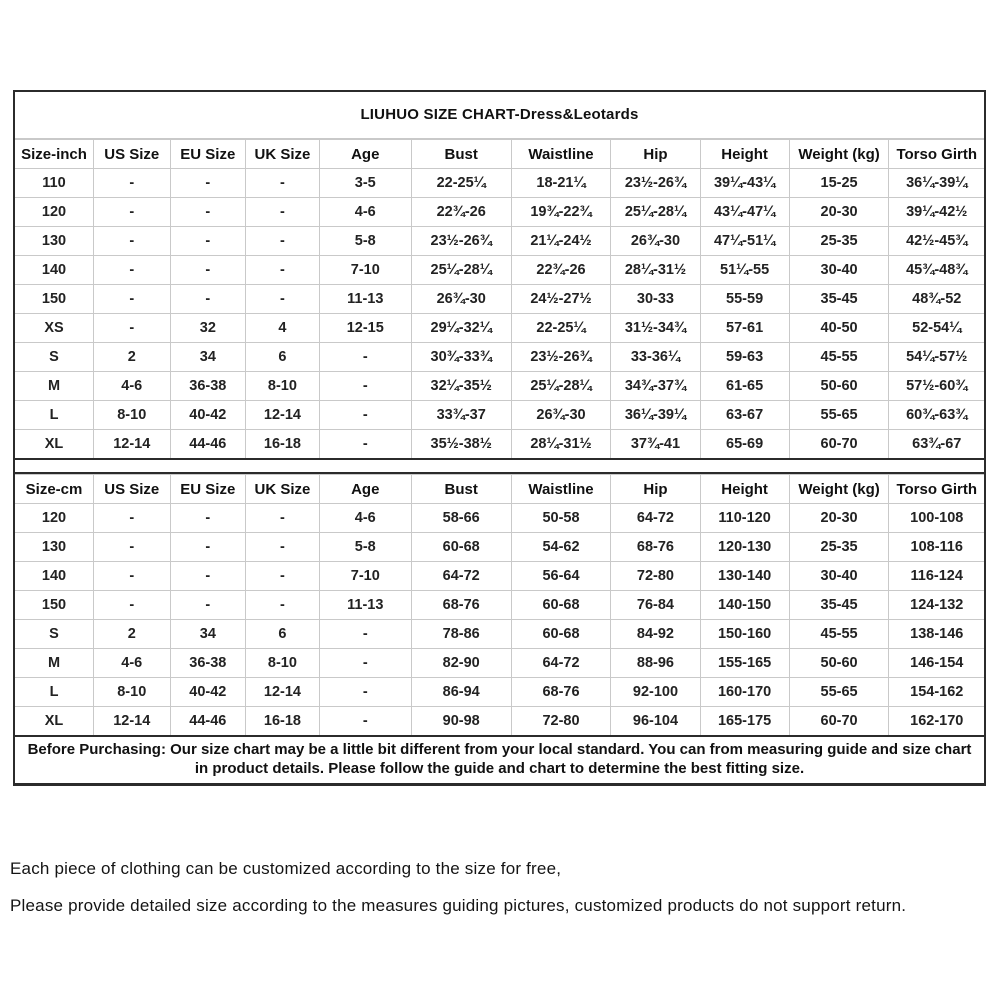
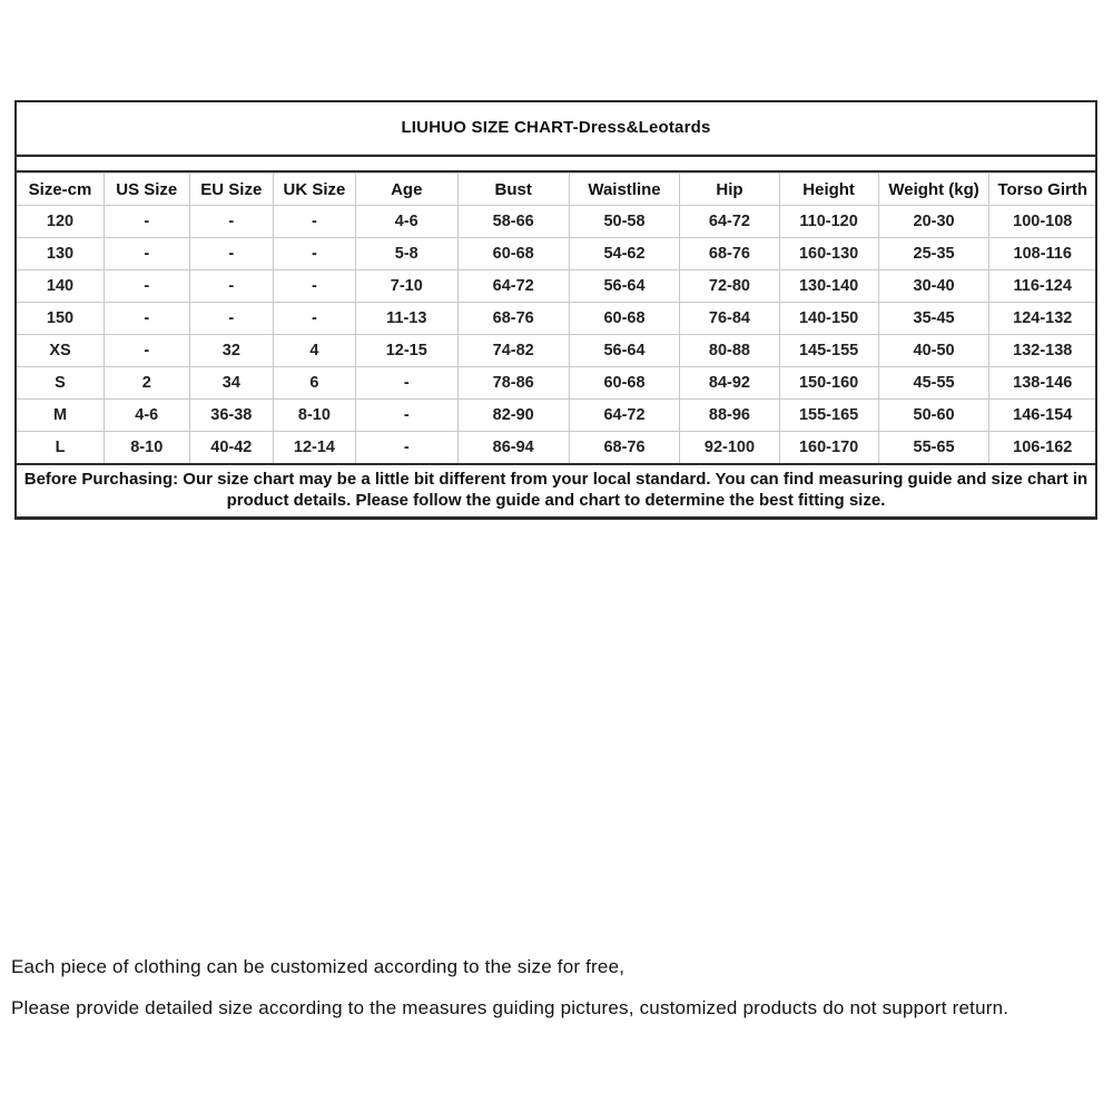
  LIUHUO SIZE CHART-Dress&Leotards
- Size-inch	US Size	EU Size	UK Size	Age	Bust	Waistline	Hip	Height	Weight (kg)	Torso Girth
- 110	-	-	-	3-5	22-25¼	18-21¼	23½-26¾	39¼-43¼	15-25	36¼-39¼
- 120	-	-	-	4-6	22¾-26	19¾-22¾	25¼-28¼	43¼-47¼	20-30	39¼-42½
- 130	-	-	-	5-8	23½-26¾	21¼-24½	26¾-30	47¼-51¼	25-35	42½-45¾
- 140	-	-	-	7-10	25¼-28¼	22¾-26	28¼-31½	51¼-55	30-40	45¾-48¾
- 150	-	-	-	11-13	26¾-30	24½-27½	30-33	55-59	35-45	48¾-52
- XS	-	32	4	12-15	29¼-32¼	22-25¼	31½-34¾	57-61	40-50	52-54¼
- S	2	34	6	-	30¾-33¾	23½-26¾	33-36¼	59-63	45-55	54¼-57½
- M	4-6	36-38	8-10	-	32¼-35½	25¼-28¼	34¾-37¾	61-65	50-60	57½-60¾
- L	8-10	40-42	12-14	-	33¾-37	26¾-30	36¼-39¼	63-67	55-65	60¾-63¾
- XL	12-14	44-46	16-18	-	35½-38½	28¼-31½	37¾-41	65-69	60-70	63¾-67
  Size-cm	US Size	EU Size	UK Size	Age	Bust	Waistline	Hip	Height	Weight (kg)	Torso Girth
  120	-	-	-	4-6	58-66	50-58	64-72	110-120	20-30	100-108
- 130	-	-	-	5-8	60-68	54-62	68-76	120-130	25-35	108-116
+ 130	-	-	-	5-8	60-68	54-62	68-76	160-130	25-35	108-116
  140	-	-	-	7-10	64-72	56-64	72-80	130-140	30-40	116-124
  150	-	-	-	11-13	68-76	60-68	76-84	140-150	35-45	124-132
+ XS	-	32	4	12-15	74-82	56-64	80-88	145-155	40-50	132-138
  S	2	34	6	-	78-86	60-68	84-92	150-160	45-55	138-146
  M	4-6	36-38	8-10	-	82-90	64-72	88-96	155-165	50-60	146-154
- L	8-10	40-42	12-14	-	86-94	68-76	92-100	160-170	55-65	154-162
+ L	8-10	40-42	12-14	-	86-94	68-76	92-100	160-170	55-65	106-162
- XL	12-14	44-46	16-18	-	90-98	72-80	96-104	165-175	60-70	162-170
- Before Purchasing: Our size chart may be a little bit different from your local standard. You can from measuring guide and size chart in product details. Please follow the guide and chart to determine the best fitting size.
+ Before Purchasing: Our size chart may be a little bit different from your local standard. You can find measuring guide and size chart in product details. Please follow the guide and chart to determine the best fitting size.
  Each piece of clothing can be customized according to the size for free,
  Please provide detailed size according to the measures guiding pictures, customized products do not support return.
